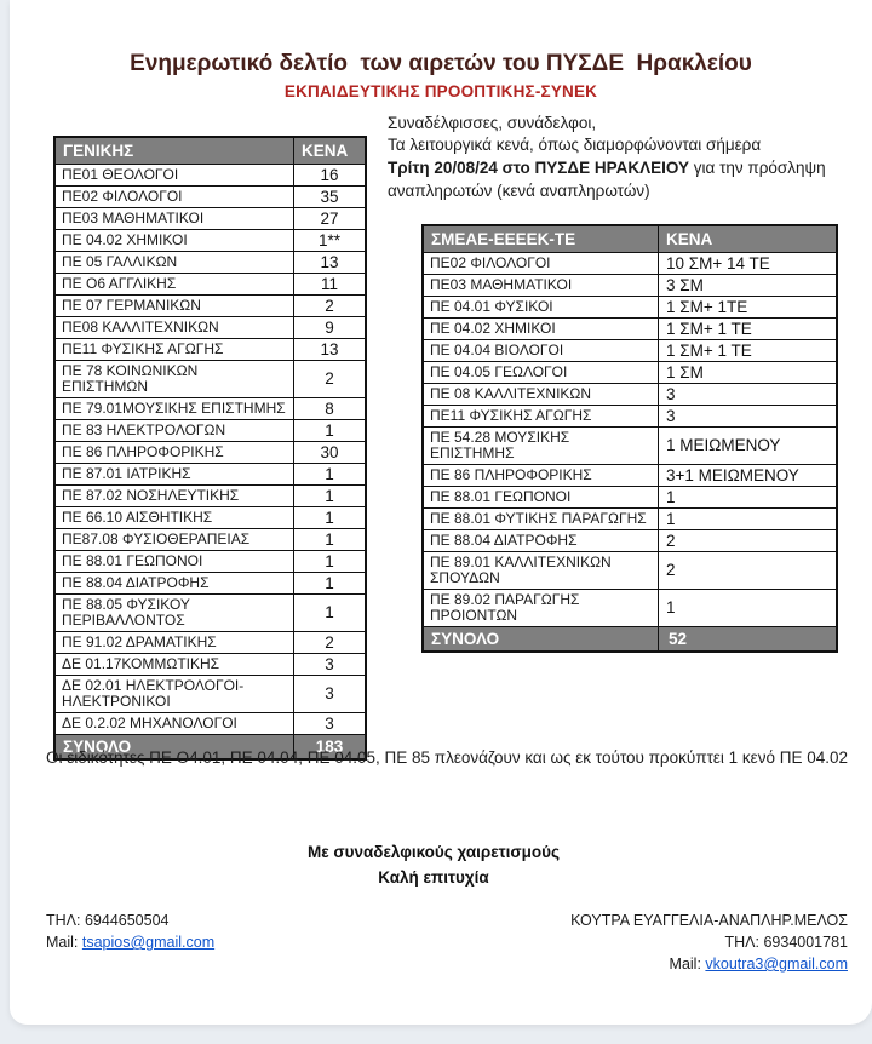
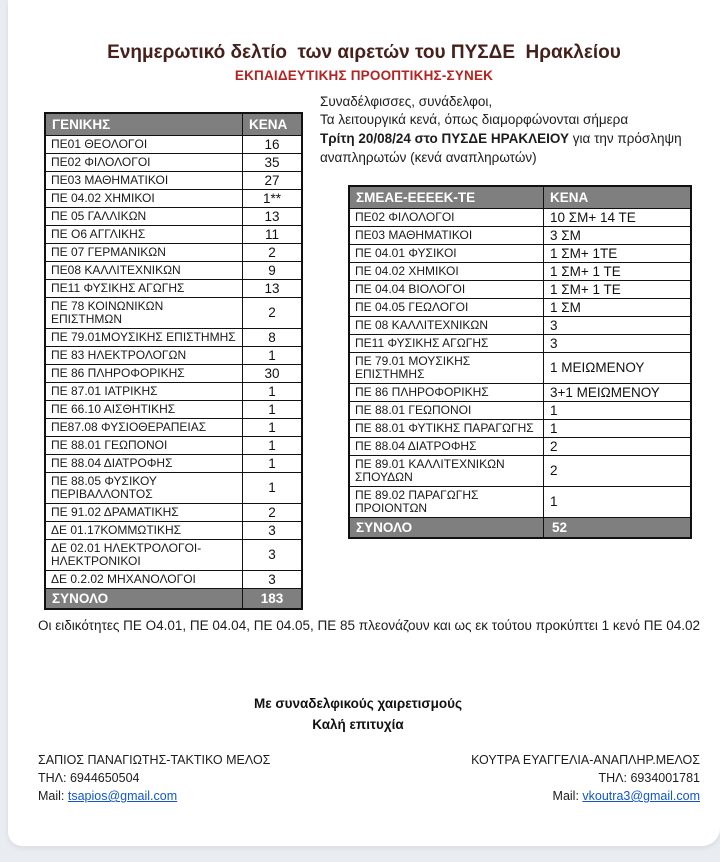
  Ενημερωτικό δελτίο των αιρετών του ΠΥΣΔΕ Ηρακλείου
  ΕΚΠΑΙΔΕΥΤΙΚΗΣ ΠΡΟΟΠΤΙΚΗΣ-ΣΥΝΕΚ
  Συναδέλφισσες, συνάδελφοι,
  Τα λειτουργικά κενά, όπως διαμορφώνονται σήμερα
  Τρίτη 20/08/24 στο ΠΥΣΔΕ ΗΡΑΚΛΕΙΟΥ για την πρόσληψη αναπληρωτών (κενά αναπληρωτών)
  ΓΕΝΙΚΗΣ	ΚΕΝΑ
  ΠΕ01 ΘΕΟΛΟΓΟΙ	16
  ΠΕ02 ΦΙΛΟΛΟΓΟΙ	35
  ΠΕ03 ΜΑΘΗΜΑΤΙΚΟΙ	27
  ΠΕ 04.02 ΧΗΜΙΚΟΙ	1**
  ΠΕ 05 ΓΑΛΛΙΚΩΝ	13
  ΠΕ Ο6 ΑΓΓΛΙΚΗΣ	11
  ΠΕ 07 ΓΕΡΜΑΝΙΚΩΝ	2
  ΠΕ08 ΚΑΛΛΙΤΕΧΝΙΚΩΝ	9
  ΠΕ11 ΦΥΣΙΚΗΣ ΑΓΩΓΗΣ	13
  ΠΕ 78 ΚΟΙΝΩΝΙΚΩΝ ΕΠΙΣΤΗΜΩΝ	2
  ΠΕ 79.01ΜΟΥΣΙΚΗΣ ΕΠΙΣΤΗΜΗΣ	8
  ΠΕ 83 ΗΛΕΚΤΡΟΛΟΓΩΝ	1
  ΠΕ 86 ΠΛΗΡΟΦΟΡΙΚΗΣ	30
  ΠΕ 87.01 ΙΑΤΡΙΚΗΣ	1
- ΠΕ 87.02 ΝΟΣΗΛΕΥΤΙΚΗΣ	1
  ΠΕ 66.10 ΑΙΣΘΗΤΙΚΗΣ	1
  ΠΕ87.08 ΦΥΣΙΟΘΕΡΑΠΕΙΑΣ	1
  ΠΕ 88.01 ΓΕΩΠΟΝΟΙ	1
  ΠΕ 88.04 ΔΙΑΤΡΟΦΗΣ	1
  ΠΕ 88.05 ΦΥΣΙΚΟΥ ΠΕΡΙΒΑΛΛΟΝΤΟΣ	1
  ΠΕ 91.02 ΔΡΑΜΑΤΙΚΗΣ	2
  ΔΕ 01.17ΚΟΜΜΩΤΙΚΗΣ	3
  ΔΕ 02.01 ΗΛΕΚΤΡΟΛΟΓΟΙ-ΗΛΕΚΤΡΟΝΙΚΟΙ	3
  ΔΕ 0.2.02 ΜΗΧΑΝΟΛΟΓΟΙ	3
  ΣΥΝΟΛΟ	183
  ΣΜΕΑΕ-ΕΕΕΕΚ-ΤΕ	ΚΕΝΑ
  ΠΕ02 ΦΙΛΟΛΟΓΟΙ	10 ΣΜ+ 14 ΤΕ
  ΠΕ03 ΜΑΘΗΜΑΤΙΚΟΙ	3 ΣΜ
  ΠΕ 04.01 ΦΥΣΙΚΟΙ	1 ΣΜ+ 1ΤΕ
  ΠΕ 04.02 ΧΗΜΙΚΟΙ	1 ΣΜ+ 1 ΤΕ
  ΠΕ 04.04 ΒΙΟΛΟΓΟΙ	1 ΣΜ+ 1 ΤΕ
  ΠΕ 04.05 ΓΕΩΛΟΓΟΙ	1 ΣΜ
  ΠΕ 08 ΚΑΛΛΙΤΕΧΝΙΚΩΝ	3
  ΠΕ11 ΦΥΣΙΚΗΣ ΑΓΩΓΗΣ	3
- ΠΕ 54.28 ΜΟΥΣΙΚΗΣ ΕΠΙΣΤΗΜΗΣ	1 ΜΕΙΩΜΕΝΟΥ
+ ΠΕ 79.01 ΜΟΥΣΙΚΗΣ ΕΠΙΣΤΗΜΗΣ	1 ΜΕΙΩΜΕΝΟΥ
  ΠΕ 86 ΠΛΗΡΟΦΟΡΙΚΗΣ	3+1 ΜΕΙΩΜΕΝΟΥ
  ΠΕ 88.01 ΓΕΩΠΟΝΟΙ	1
  ΠΕ 88.01 ΦΥΤΙΚΗΣ ΠΑΡΑΓΩΓΗΣ	1
  ΠΕ 88.04 ΔΙΑΤΡΟΦΗΣ	2
  ΠΕ 89.01 ΚΑΛΛΙΤΕΧΝΙΚΩΝ ΣΠΟΥΔΩΝ	2
  ΠΕ 89.02 ΠΑΡΑΓΩΓΗΣ ΠΡΟΙΟΝΤΩΝ	1
  ΣΥΝΟΛΟ	52
  Οι ειδικότητες ΠΕ Ο4.01, ΠΕ 04.04, ΠΕ 04.05, ΠΕ 85 πλεονάζουν και ως εκ τούτου προκύπτει 1 κενό ΠΕ 04.02
  Με συναδελφικούς χαιρετισμούς
  Καλή επιτυχία
+ ΣΑΠΙΟΣ ΠΑΝΑΓΙΩΤΗΣ-ΤΑΚΤΙΚΟ ΜΕΛΟΣ
  ΤΗΛ: 6944650504
  Mail: tsapios@gmail.com
  ΚΟΥΤΡΑ ΕΥΑΓΓΕΛΙΑ-ΑΝΑΠΛΗΡ.ΜΕΛΟΣ
  ΤΗΛ: 6934001781
  Mail: vkoutra3@gmail.com
